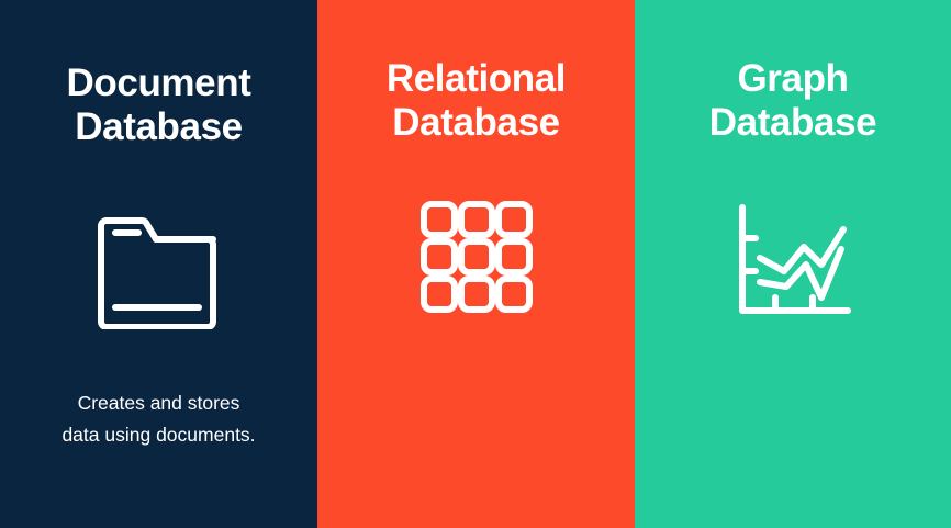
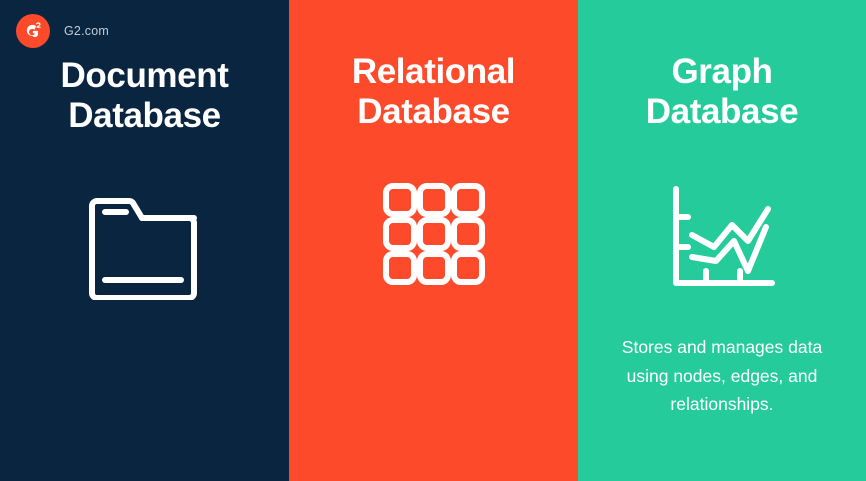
+ G2.com
  Document
  Database
- Creates and stores
- data using documents.
  Relational
  Database
  Graph
  Database
+ Stores and manages data
+ using nodes, edges, and
+ relationships.
